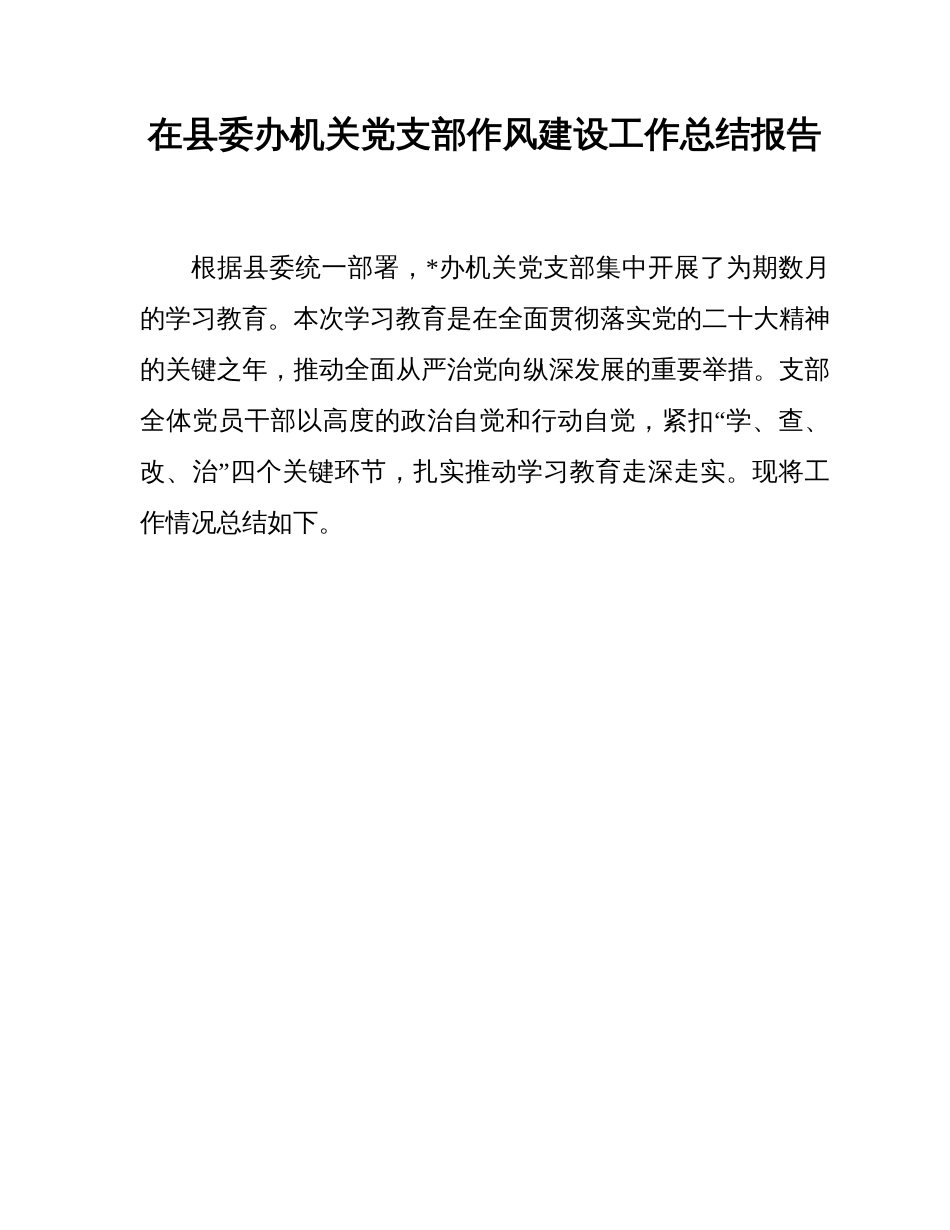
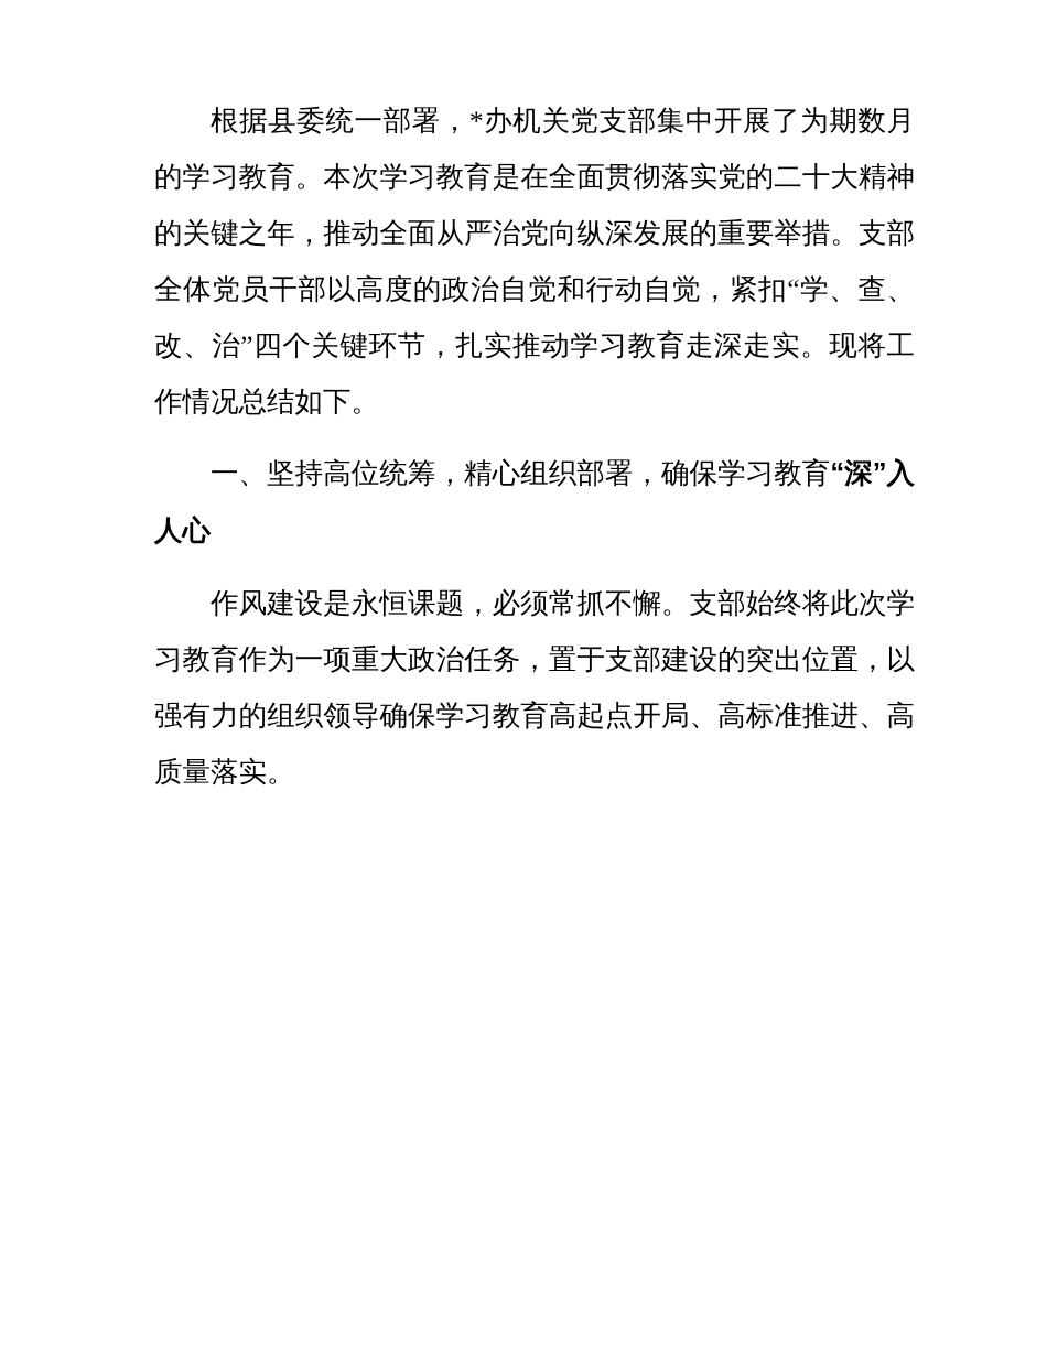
- 在县委办机关党支部作风建设工作总结报告
  根据县委统一部署，*办机关党支部集中开展了为期数月的学习教育。本次学习教育是在全面贯彻落实党的二十大精神的关键之年，推动全面从严治党向纵深发展的重要举措。支部全体党员干部以高度的政治自觉和行动自觉，紧扣“学、查、改、治”四个关键环节，扎实推动学习教育走深走实。现将工作情况总结如下。
+ 一、坚持高位统筹，精心组织部署，确保学习教育“深”入人心
+ 作风建设是永恒课题，必须常抓不懈。支部始终将此次学习教育作为一项重大政治任务，置于支部建设的突出位置，以强有力的组织领导确保学习教育高起点开局、高标准推进、高质量落实。
